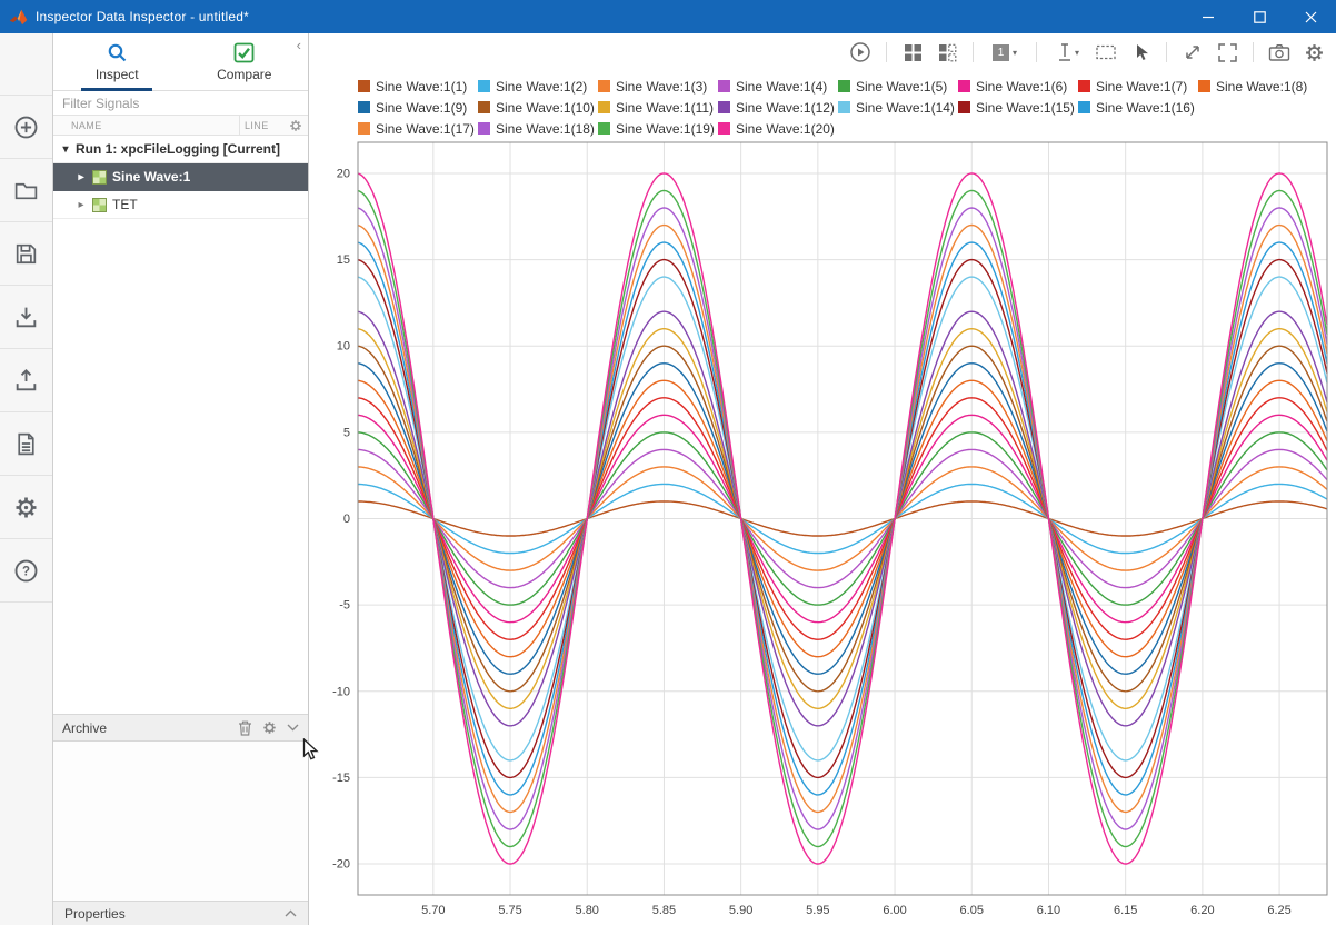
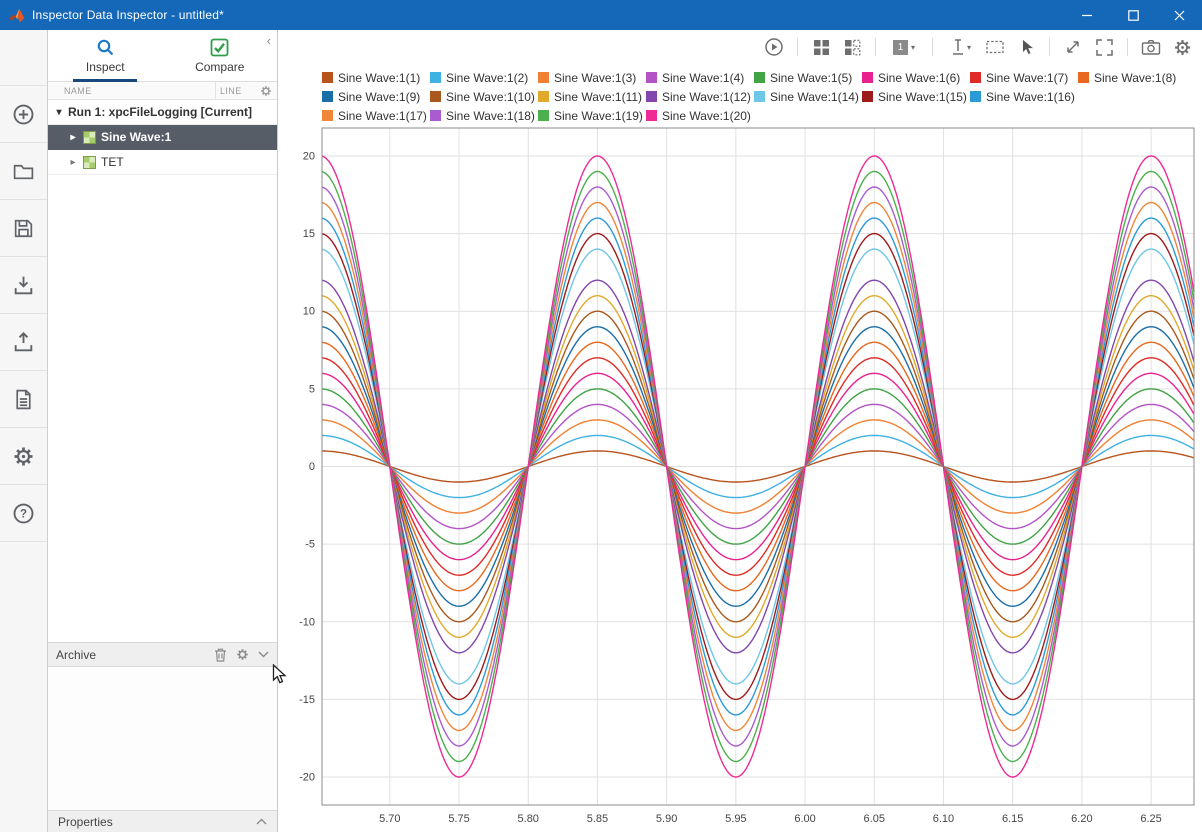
  Inspector Data Inspector - untitled*
  ?
  Inspect
  Compare
  ‹
- Filter Signals
  NAME
  LINE
  ▾
  Run 1: xpcFileLogging [Current]
  ▸
  Sine Wave:1
  ▸
  TET
  Archive
  Properties
  1
  ▾
  ▾
  Sine Wave:1(1)
  Sine Wave:1(2)
  Sine Wave:1(3)
  Sine Wave:1(4)
  Sine Wave:1(5)
  Sine Wave:1(6)
  Sine Wave:1(7)
  Sine Wave:1(8)
  Sine Wave:1(9)
  Sine Wave:1(10)
  Sine Wave:1(11)
  Sine Wave:1(12)
  Sine Wave:1(14)
  Sine Wave:1(15)
  Sine Wave:1(16)
  Sine Wave:1(17)
  Sine Wave:1(18)
  Sine Wave:1(19)
  Sine Wave:1(20)
  5.70
  5.75
  5.80
  5.85
  5.90
  5.95
  6.00
  6.05
  6.10
  6.15
  6.20
  6.25
  -20
  -15
  -10
  -5
  0
  5
  10
  15
  20
